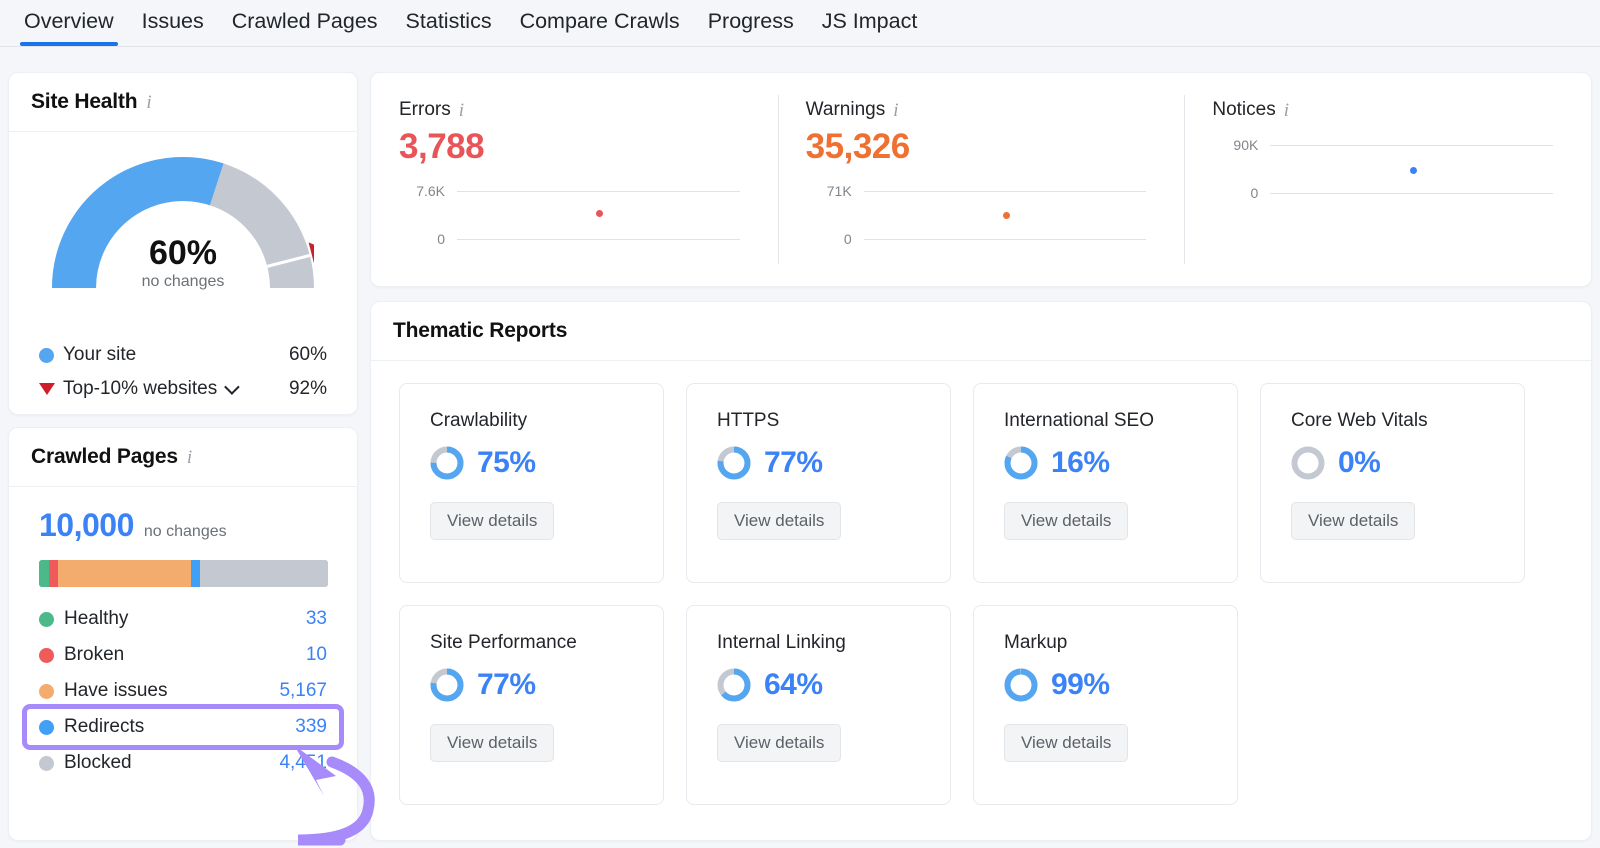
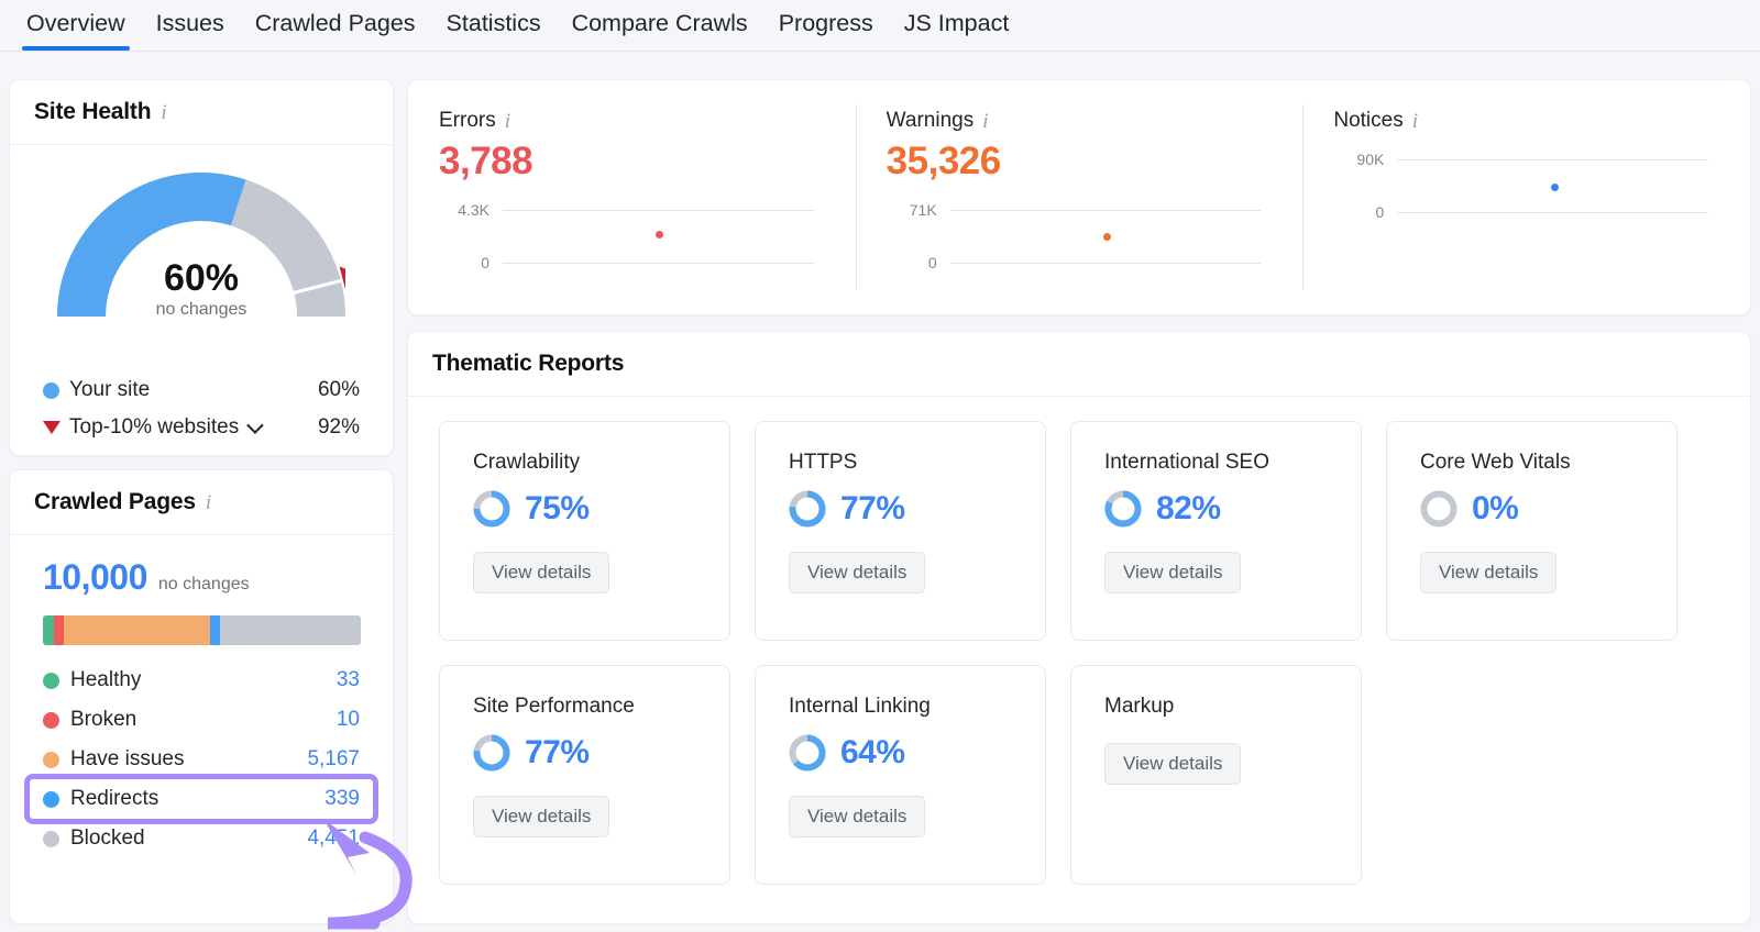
  Overview
  Issues
  Crawled Pages
  Statistics
  Compare Crawls
  Progress
  JS Impact
  Site Health
  i
  60%
  no changes
  Your site
  60%
  Top-10% websites
  92%
  Crawled Pages
  i
  10,000
  no changes
  Healthy
  33
  Broken
  10
  Have issues
  5,167
  Redirects
  339
  Blocked
  4,41
  Errors
  i
  3,788
- 7.6K
+ 4.3K
  0
  Warnings
  i
  35,326
  71K
  0
  Notices
  i
  90K
  0
  Thematic Reports
  Crawlability
  75%
  View details
  HTTPS
  77%
  View details
  International SEO
- 16%
+ 82%
  View details
  Core Web Vitals
  0%
  View details
  Site Performance
  77%
  View details
  Internal Linking
  64%
  View details
  Markup
- 99%
  View details
